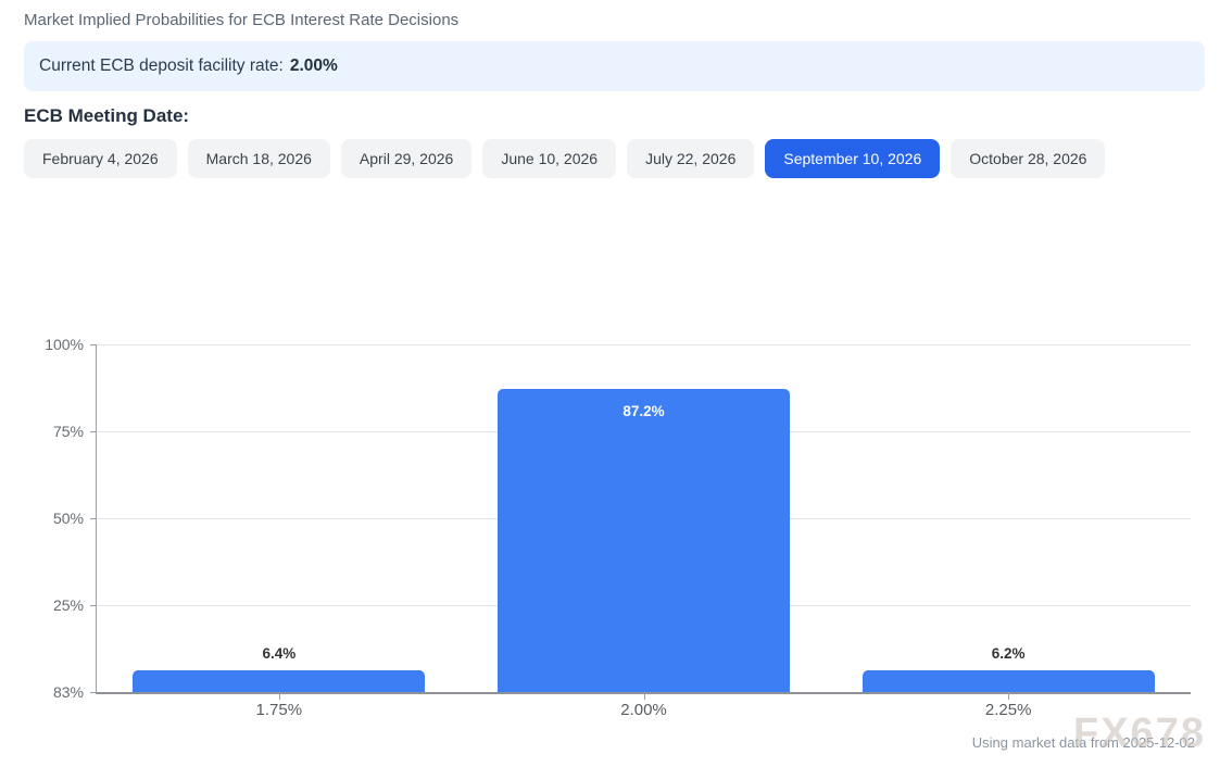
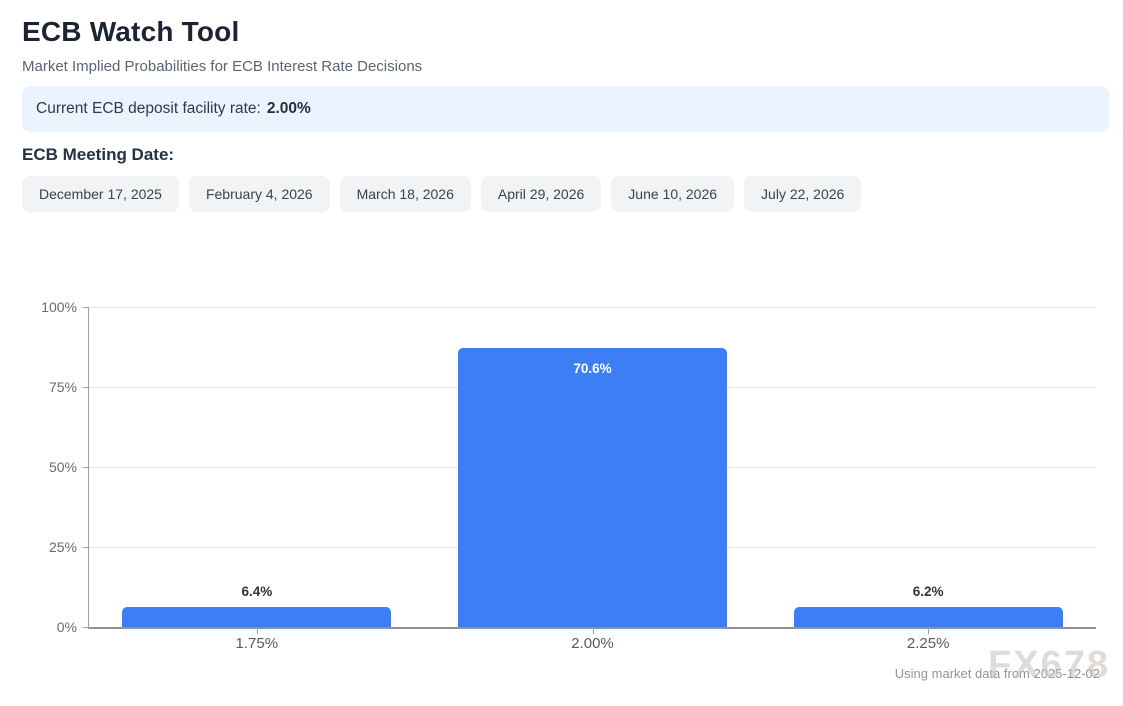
+ ECB Watch Tool
  Market Implied Probabilities for ECB Interest Rate Decisions
  Current ECB deposit facility rate:
  2.00%
  ECB Meeting Date:
+ December 17, 2025
  February 4, 2026
  March 18, 2026
  April 29, 2026
  June 10, 2026
  July 22, 2026
- September 10, 2026
- October 28, 2026
- 83%
+ 0%
  25%
  50%
  75%
  100%
  6.4%
  1.75%
- 87.2%
+ 70.6%
  2.00%
  6.2%
  2.25%
  Using market data from 2025-12-02
  FX678
